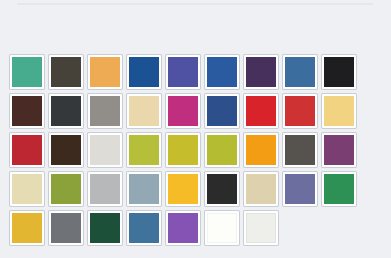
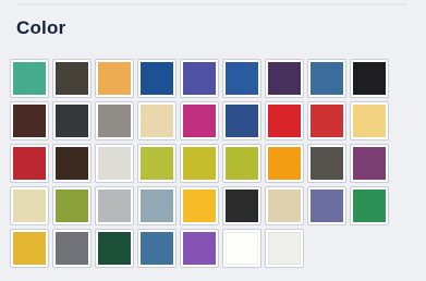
+ Color
